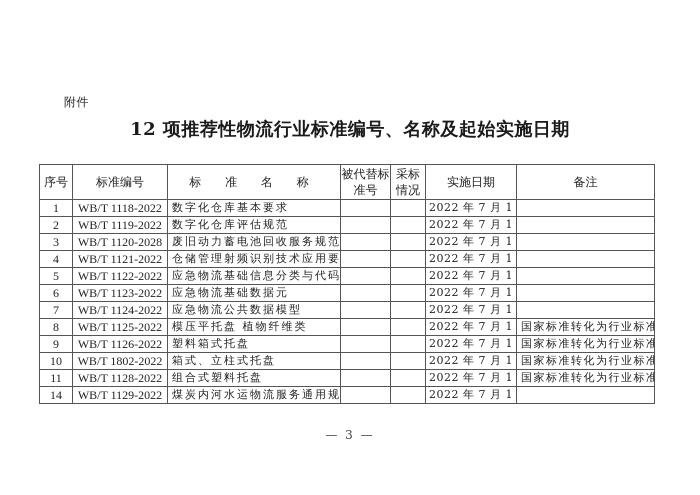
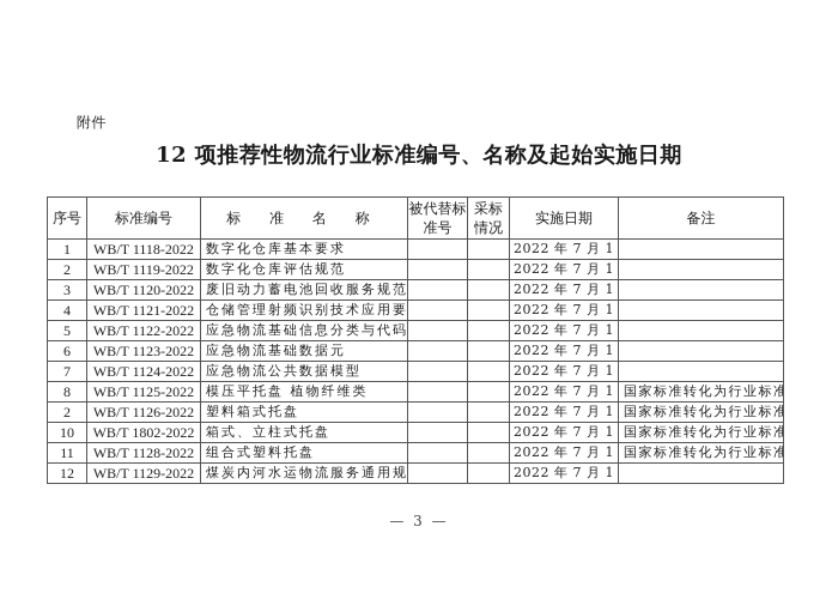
  附件
  12 项推荐性物流行业标准编号、名称及起始实施日期
  序号	标准编号	标 准 名 称	被代替标准号	采标情况	实施日期	备注
  1	WB/T 1118-2022	数字化仓库基本要求			2022 年 7 月 1
  2	WB/T 1119-2022	数字化仓库评估规范			2022 年 7 月 1
- 3	WB/T 1120-2028	废旧动力蓄电池回收服务规范			2022 年 7 月 1
+ 3	WB/T 1120-2022	废旧动力蓄电池回收服务规范			2022 年 7 月 1
  4	WB/T 1121-2022	仓储管理射频识别技术应用要			2022 年 7 月 1
  5	WB/T 1122-2022	应急物流基础信息分类与代码			2022 年 7 月 1
  6	WB/T 1123-2022	应急物流基础数据元			2022 年 7 月 1
  7	WB/T 1124-2022	应急物流公共数据模型			2022 年 7 月 1
  8	WB/T 1125-2022	模压平托盘 植物纤维类			2022 年 7 月 1	国家标准转化为行业标准
- 9	WB/T 1126-2022	塑料箱式托盘			2022 年 7 月 1	国家标准转化为行业标准
+ 2	WB/T 1126-2022	塑料箱式托盘			2022 年 7 月 1	国家标准转化为行业标准
  10	WB/T 1802-2022	箱式、立柱式托盘			2022 年 7 月 1	国家标准转化为行业标准
  11	WB/T 1128-2022	组合式塑料托盘			2022 年 7 月 1	国家标准转化为行业标准
- 14	WB/T 1129-2022	煤炭内河水运物流服务通用规			2022 年 7 月 1
+ 12	WB/T 1129-2022	煤炭内河水运物流服务通用规			2022 年 7 月 1
  — 3 —
